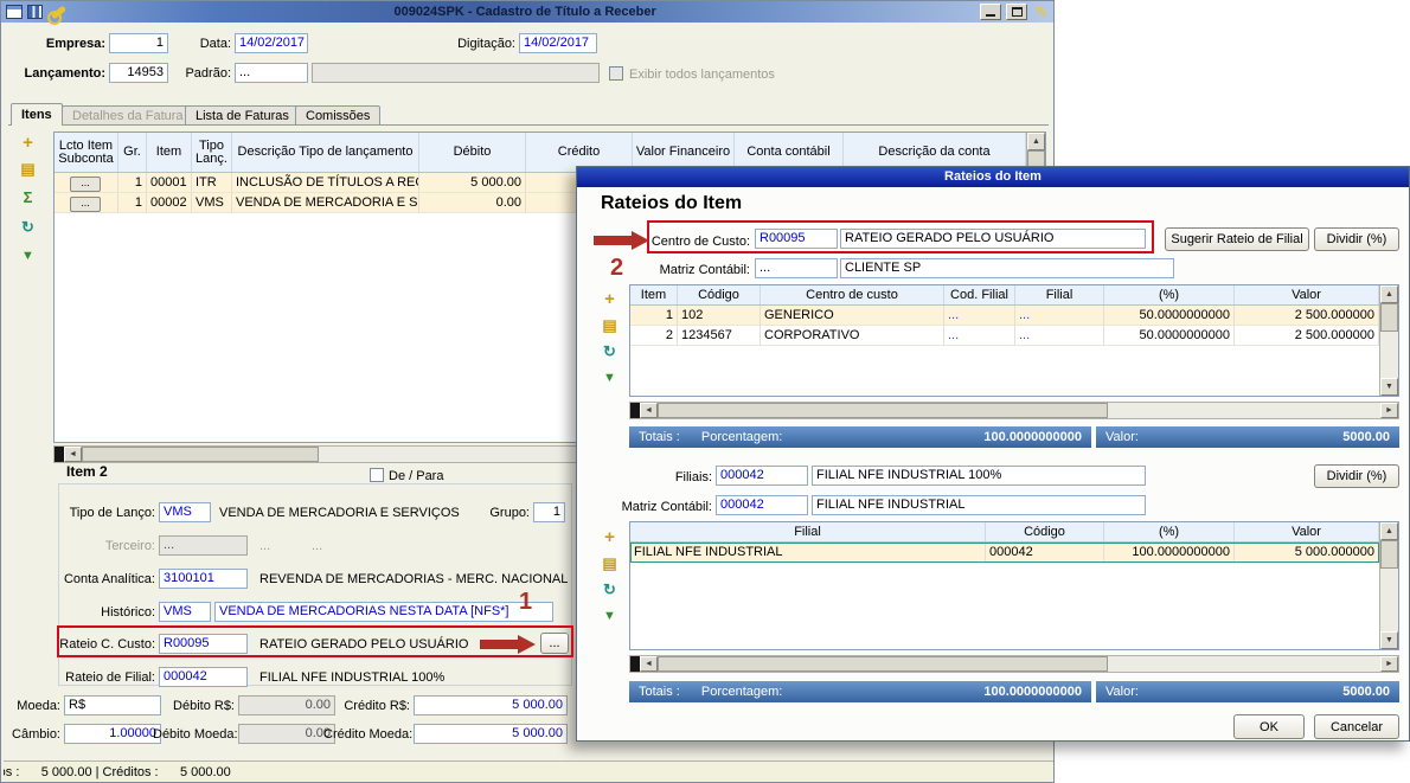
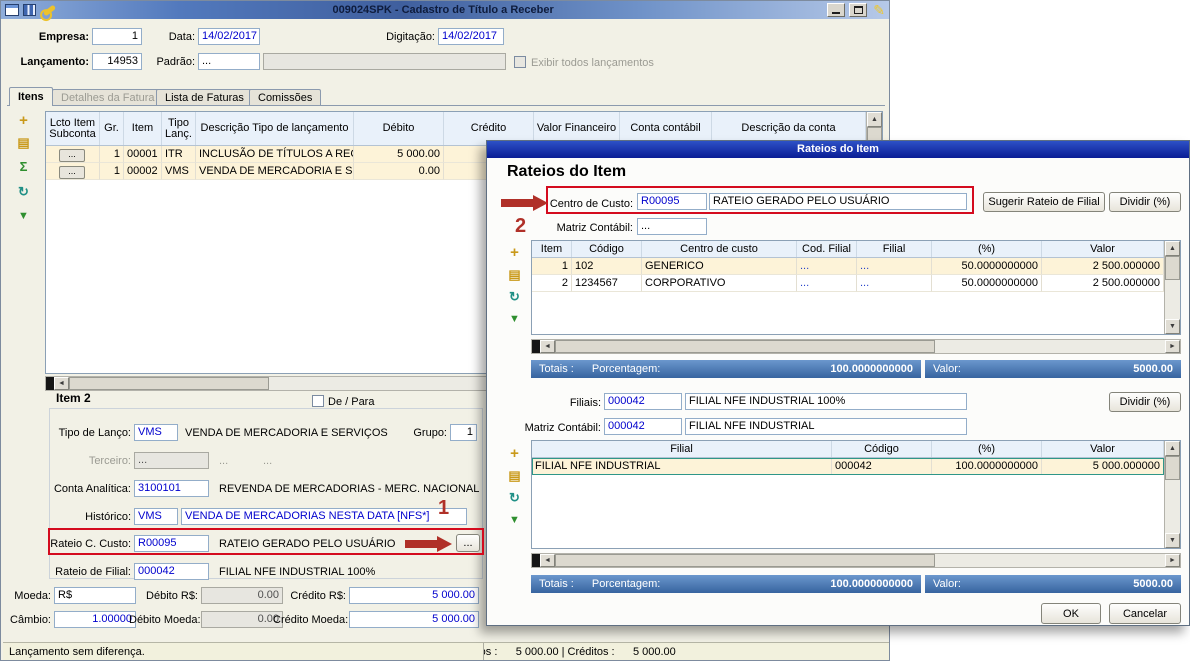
  009024SPK - Cadastro de Título a Receber
  ✎
  Empresa:
  1
  Data:
  14/02/2017
  Digitação:
  14/02/2017
  Lançamento:
  14953
  Padrão:
  ...
  Exibir todos lançamentos
  Itens
  Detalhes da Fatura
  Lista de Faturas
  Comissões
  +
  ▤
  Σ
  ↻
  ▼
  Lcto Item
  Subconta
  Gr.
  Item
  Tipo
  Lanç.
  Descrição Tipo de lançamento
  Débito
  Crédito
  Valor Financeiro
  Conta contábil
  Descrição da conta
  ...
  1
  00001
  ITR
  INCLUSÃO DE TÍTULOS A RE
  5 000.00
  ...
  1
  00002
  VMS
  VENDA DE MERCADORIA E S
  0.00
  Item 2
  De / Para
  Tipo de Lanço:
  VMS
  VENDA DE MERCADORIA E SERVIÇOS
  Grupo:
  1
  Terceiro:
  ...
  ...
  ...
  Conta Analítica:
  3100101
  REVENDA DE MERCADORIAS - MERC. NACIONAL
  Histórico:
  VMS
  VENDA DE MERCADORIAS NESTA DATA [NFS*]
  Rateio C. Custo:
  R00095
  RATEIO GERADO PELO USUÁRIO
  ...
  1
  Rateio de Filial:
  000042
  FILIAL NFE INDUSTRIAL 100%
  Moeda:
  R$
  Débito R$:
  0.00
  Crédito R$:
  5 000.00
  Câmbio:
  1.00000
  Débito Moeda:
  0.00
  Crédito Moeda:
  5 000.00
+ Lançamento sem diferença.
  s : 5 000.00 | Créditos : 5 000.00
  Rateios do Item
  Rateios do Item
  2
  Centro de Custo:
  R00095
  RATEIO GERADO PELO USUÁRIO
  Sugerir Rateio de Filial
  Dividir (%)
  Matriz Contábil:
  ...
- CLIENTE SP
  +
  ▤
  ↻
  ▼
  Item
  Código
  Centro de custo
  Cod. Filial
  Filial
  (%)
  Valor
  1
  102
  GENERICO
  ...
  ...
  50.0000000000
  2 500.000000
  2
  1234567
  CORPORATIVO
  ...
  ...
  50.0000000000
  2 500.000000
  Totais :
  Porcentagem:
  100.0000000000
  Valor:
  5000.00
  Filiais:
  000042
  FILIAL NFE INDUSTRIAL 100%
  Dividir (%)
  Matriz Contábil:
  000042
  FILIAL NFE INDUSTRIAL
  +
  ▤
  ↻
  ▼
  Filial
  Código
  (%)
  Valor
  FILIAL NFE INDUSTRIAL
  000042
  100.0000000000
  5 000.000000
  Totais :
  Porcentagem:
  100.0000000000
  Valor:
  5000.00
  OK
  Cancelar
